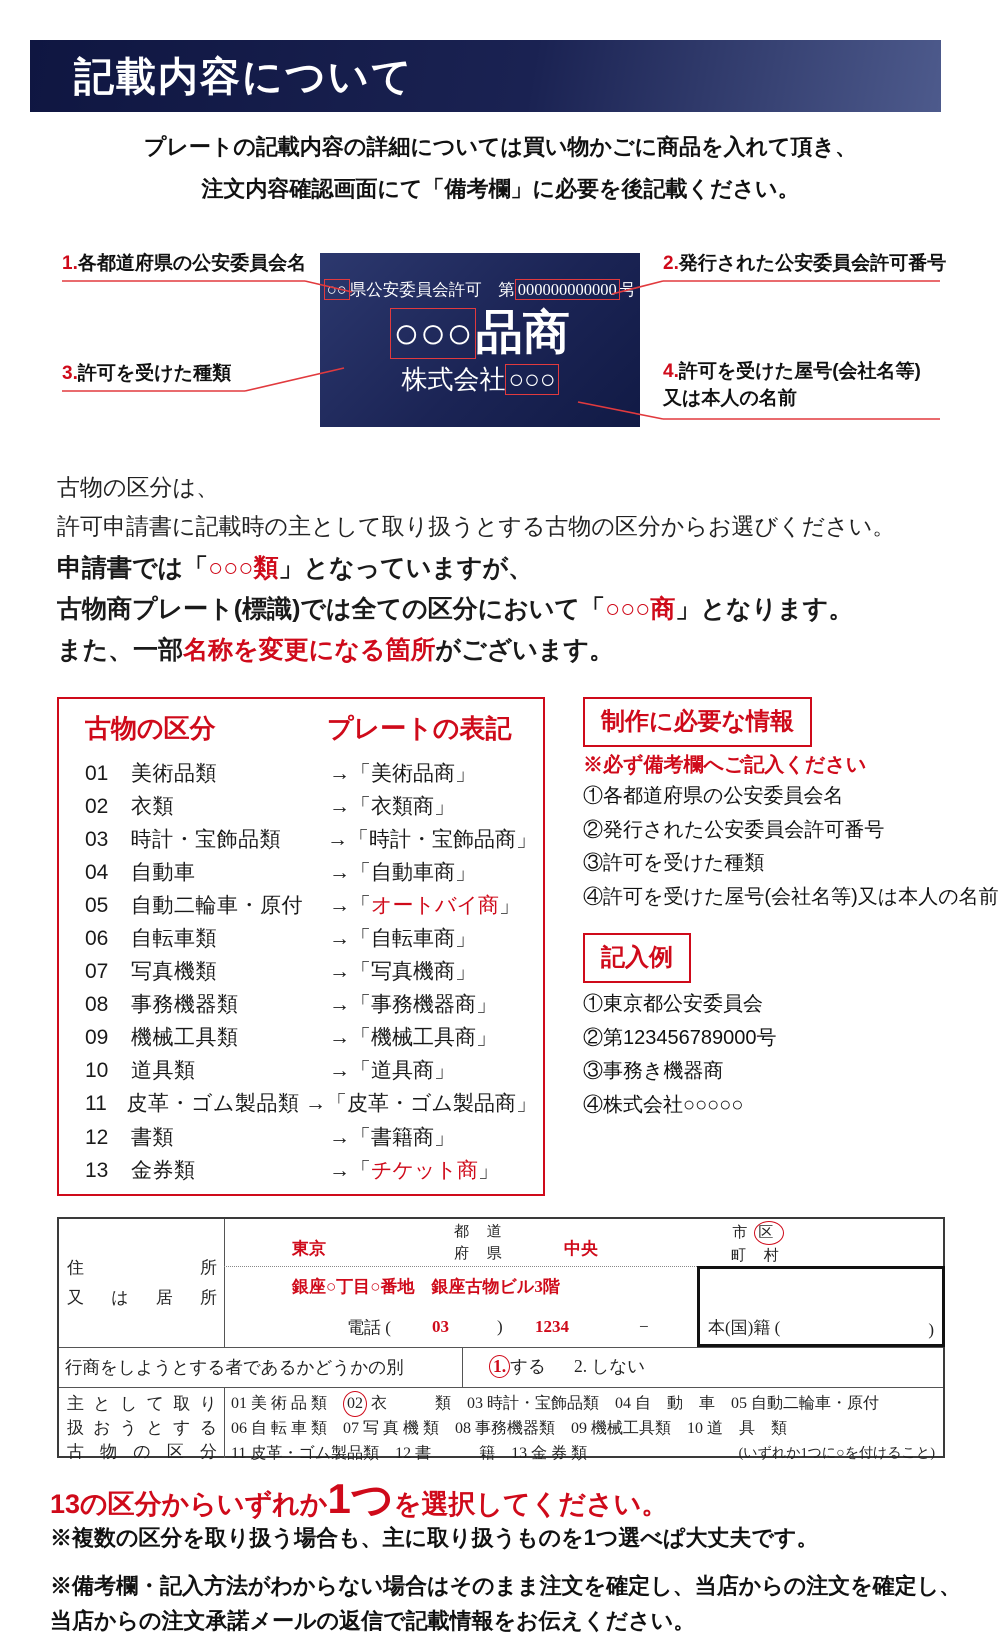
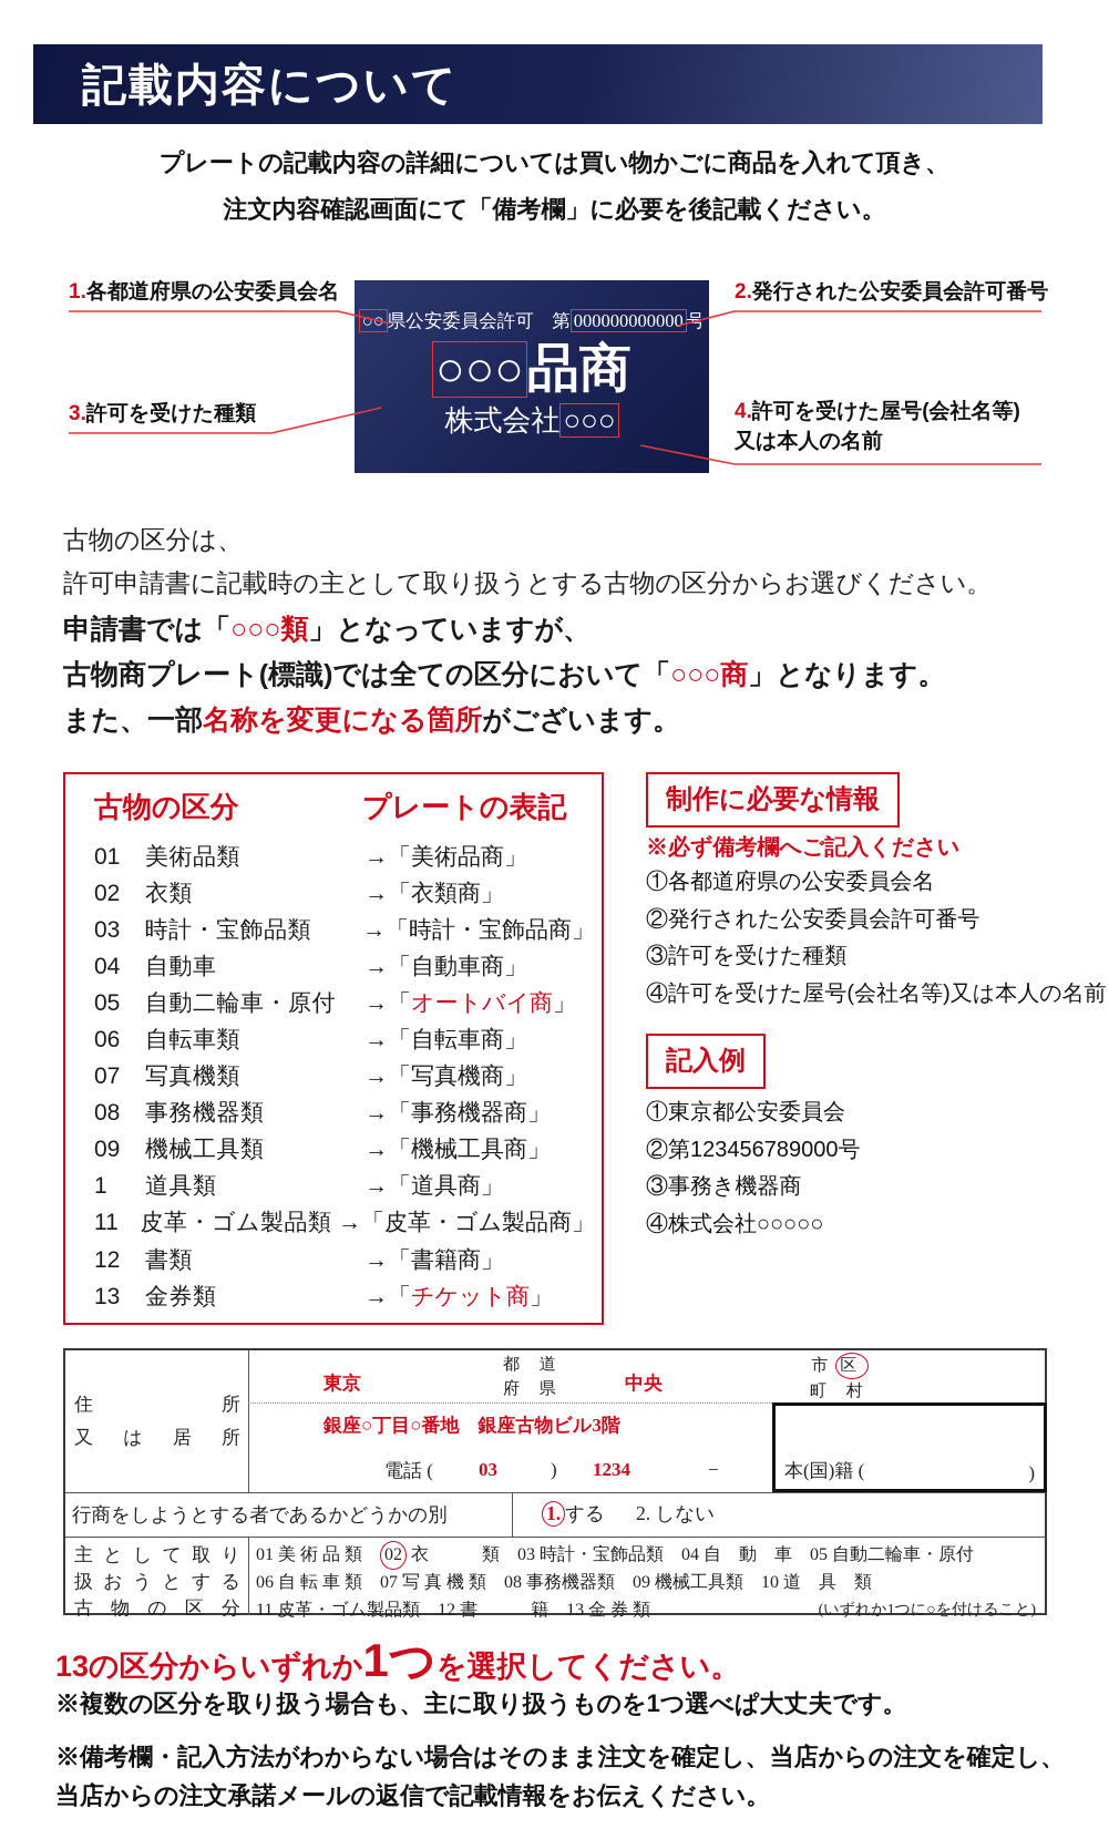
  記載内容について
  プレートの記載内容の詳細については買い物かごに商品を入れて頂き、
  注文内容確認画面にて「備考欄」に必要を後記載ください。
  ○ 県公安委員会許可 第 000000000000
  ○○○品商
  株式会社○○○
  1.各都道府県の公安委員会名
  2.発行された公安委員会許可番号
  3.許可を受けた種類
  4.許可を受けた屋号(会社名等)
  又は本人の名前
  古物の区分は、
  許可申請書に記載時の主として取り扱うとする古物の区分からお選びください。
  申請書では「○○○類」となっていますが、
  古物商プレート(標識)では全ての区分において「○○○商」となります。
  また、一部名称を変更になる箇所がございます。
  古物の区分
  プレートの表記
  01
  美術品類
  →「美術品商」
  02
  衣類
  →「衣類商」
  03
  時計・宝飾品類
  →「時計・宝飾品商」
  04
  自動車
  →「自動車商」
  05
  自動二輪車・原付
  →「オートバイ商」
  06
  自転車類
  →「自転車商」
  07
  写真機類
  →「写真機商」
  08
  事務機器類
  →「事務機器商」
  09
  機械工具類
  →「機械工具商」
- 10
+ 1
  道具類
  →「道具商」
  11
  皮革・ゴム製品類
  →「皮革・ゴム製品商」
  12
  書類
  →「書籍商」
  13
  金券類
  →「チケット商」
  制作に必要な情報
  ※必ず備考欄へご記入ください
  ①各都道府県の公安委員会名
  ②発行された公安委員会許可番号
  ③許可を受けた種類
  ④許可を受けた屋号(会社名等)又は本人の名前
  記入例
  ①東京都公安委員会
  ②第123456789000号
  ③事務き機器商
  ④株式会社○○○○○
  住 所
  又 は 居 所
  東京
  都 道
  府 県
  中央
  市 区
  町 村
  銀座○丁目○番地 銀座古物ビル3階
  電話 (
  03
  )
  1234
  −
  本(国)籍 (
  )
  行商をしようとする者であるかどうかの別
  1. する 2. しない
  主として取り
  扱おうとする
  古 物 の 区 分
  01 美 術 品 類 02 衣 類 03 時計・宝飾品類 04 自 動 車 05 自動二輪車・原付
  06 自 転 車 類 07 写 真 機 類 08 事務機器類 09 機械工具類 10 道 具 類
  11 皮革・ゴム製品類 12 書 籍 13 金 券 類
  (いずれか1つに○を付けること)
  13の区分からいずれか1つを選択してください。
  ※複数の区分を取り扱う場合も、主に取り扱うものを1つ選べぱ大丈夫です。
  ※備考欄・記入方法がわからない場合はそのまま注文を確定し、当店からの注文を確定し、
  当店からの注文承諾メールの返信で記載情報をお伝えください。
